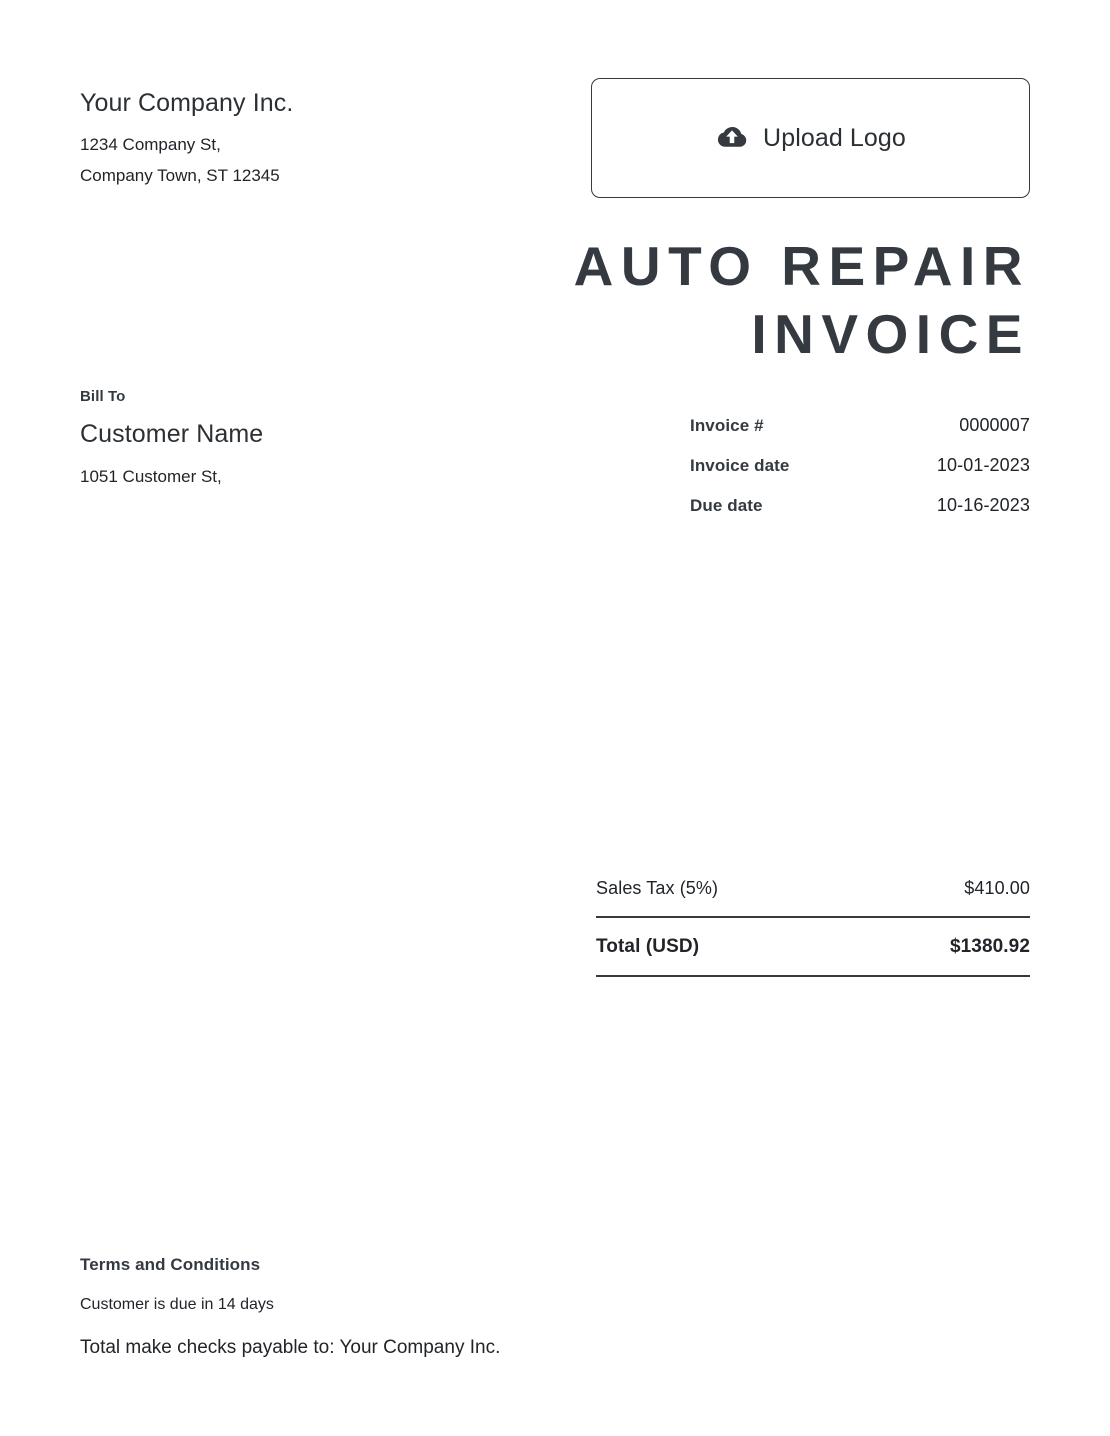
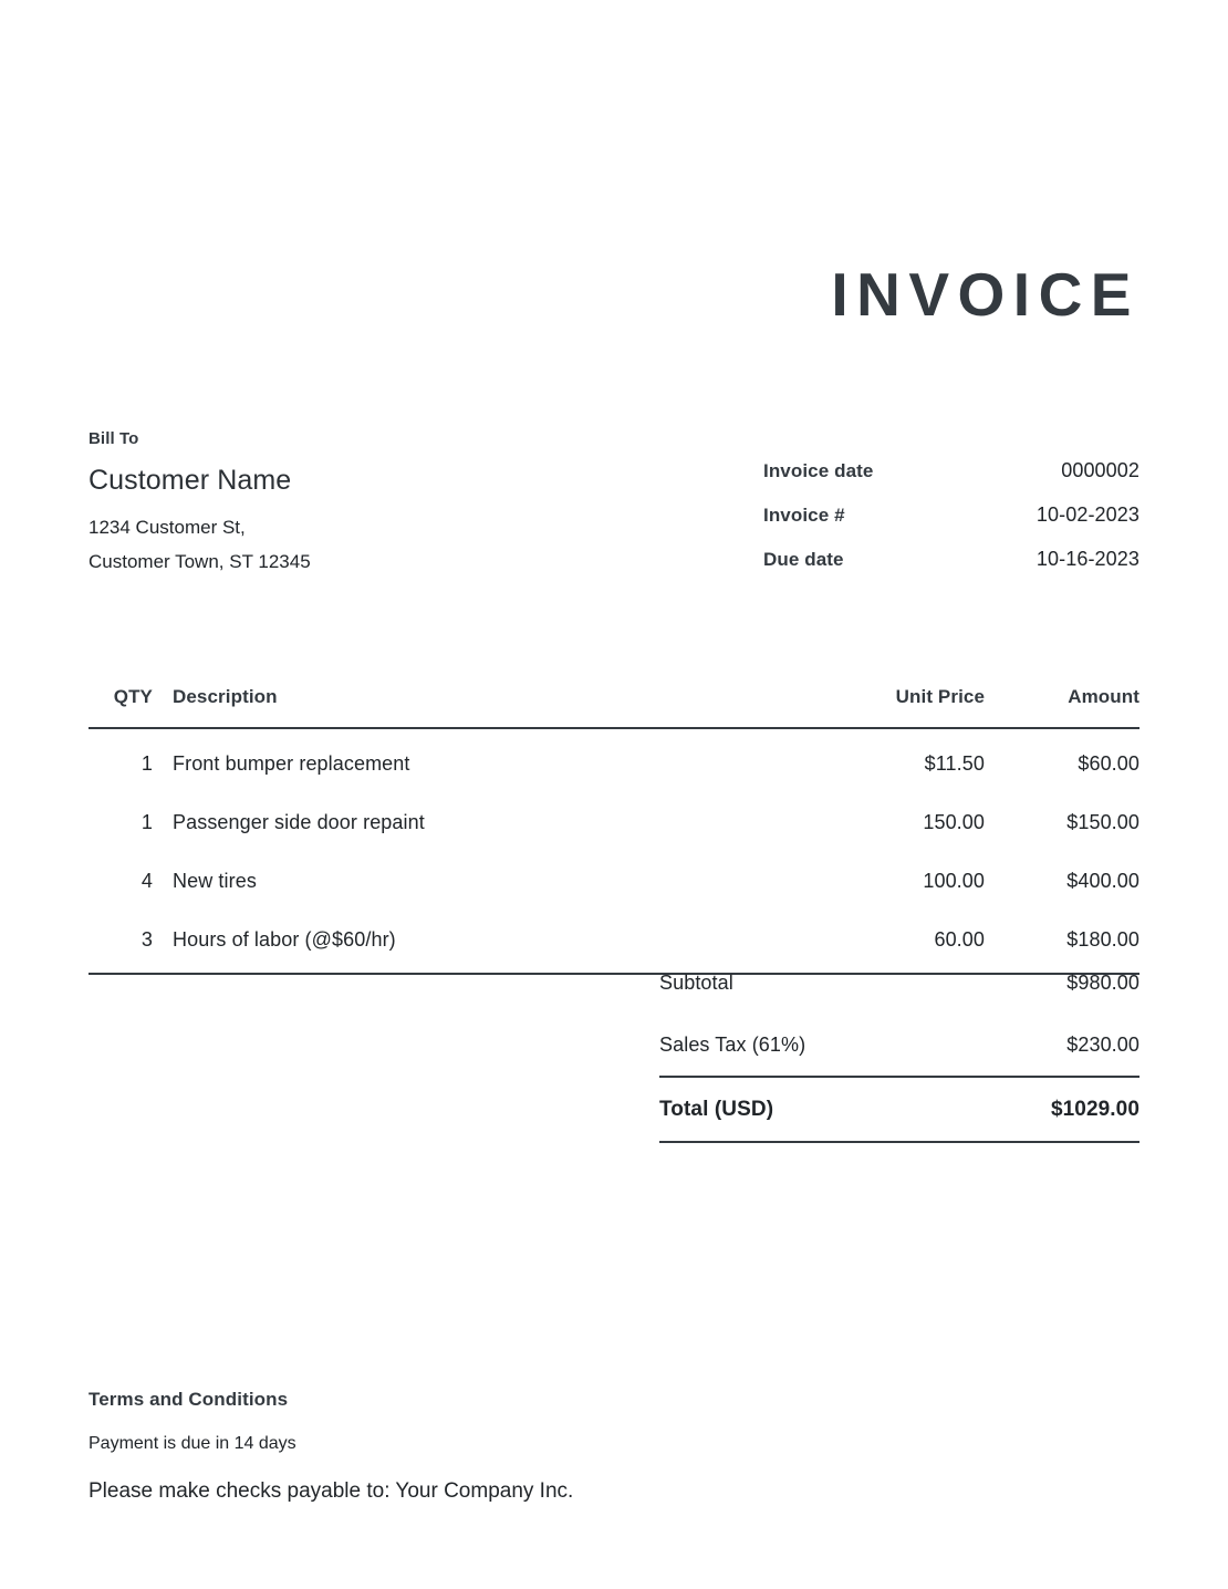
- Your Company Inc.
- 1234 Company St,
- Company Town, ST 12345
- Upload Logo
- AUTO REPAIR
  INVOICE
  Bill To
  Customer Name
- 1051 Customer St,
+ 1234 Customer St,
+ Customer Town, ST 12345
- Invoice #
+ Invoice date
- 0000007
+ 0000002
- Invoice date
+ Invoice #
- 10-01-2023
+ 10-02-2023
  Due date
  10-16-2023
+ QTY	Description	Unit Price	Amount
+ 1	Front bumper replacement	$11.50	$60.00
+ 1	Passenger side door repaint	150.00	$150.00
+ 4	New tires	100.00	$400.00
+ 3	Hours of labor (@$60/hr)	60.00	$180.00
+ Subtotal
+ $980.00
- Sales Tax (5%)
+ Sales Tax (61%)
- $410.00
+ $230.00
  Total (USD)
- $1380.92
+ $1029.00
  Terms and Conditions
- Customer is due in 14 days
+ Payment is due in 14 days
- Total make checks payable to: Your Company Inc.
+ Please make checks payable to: Your Company Inc.
